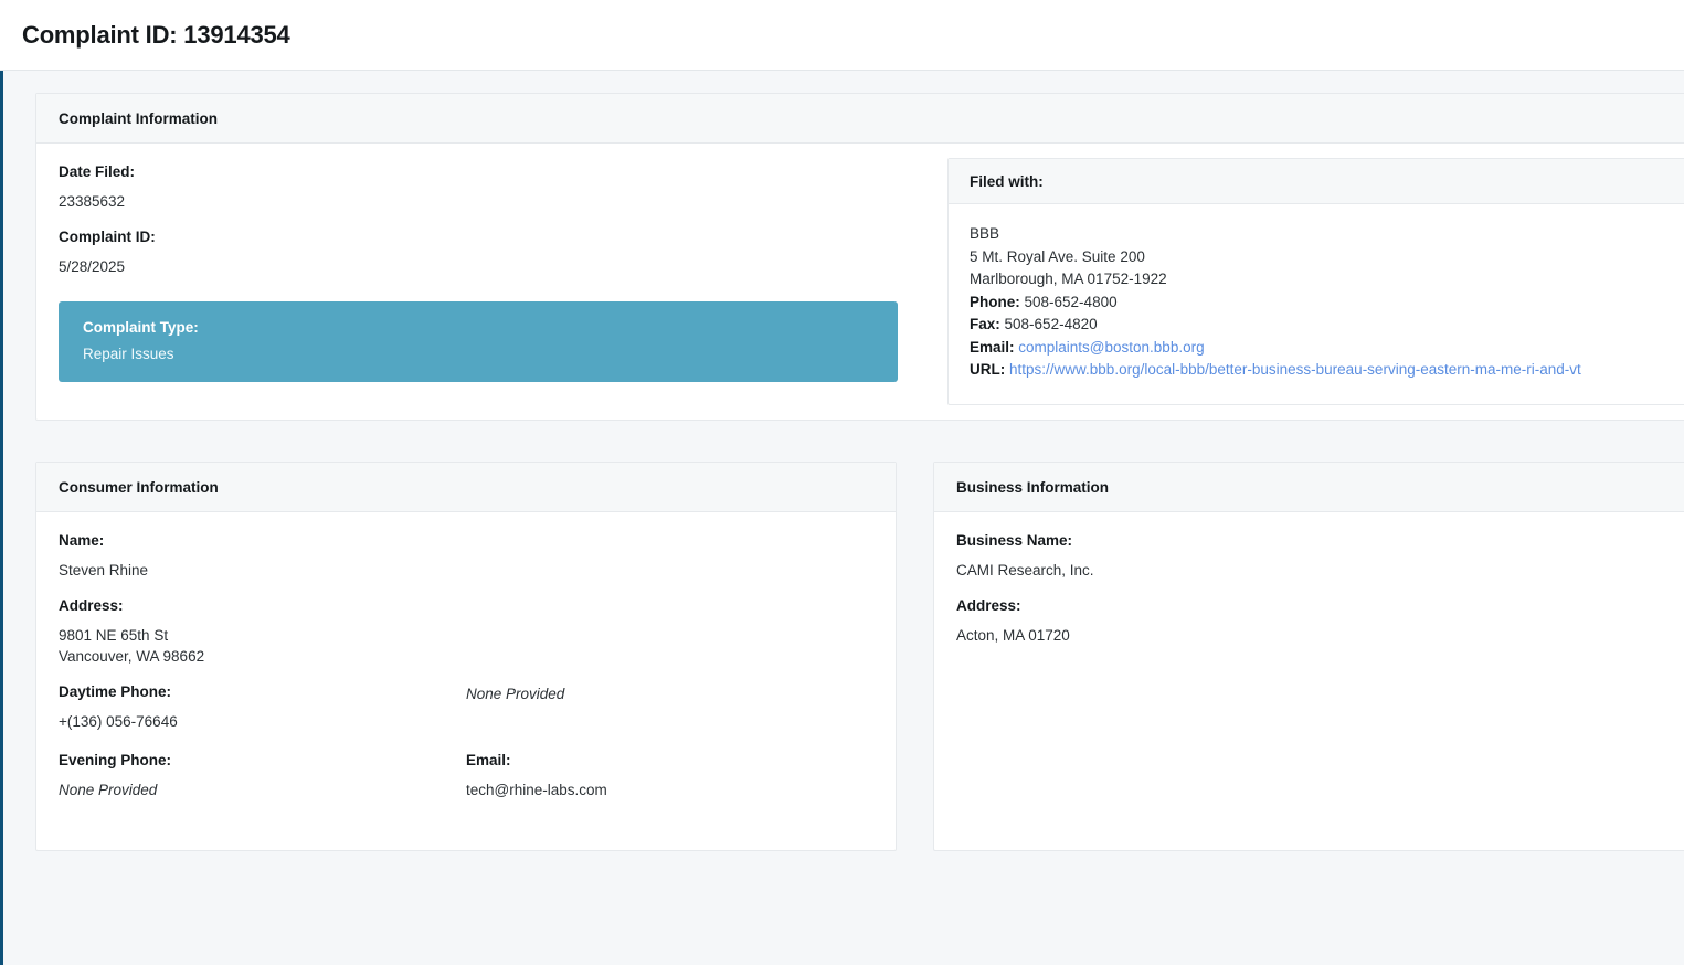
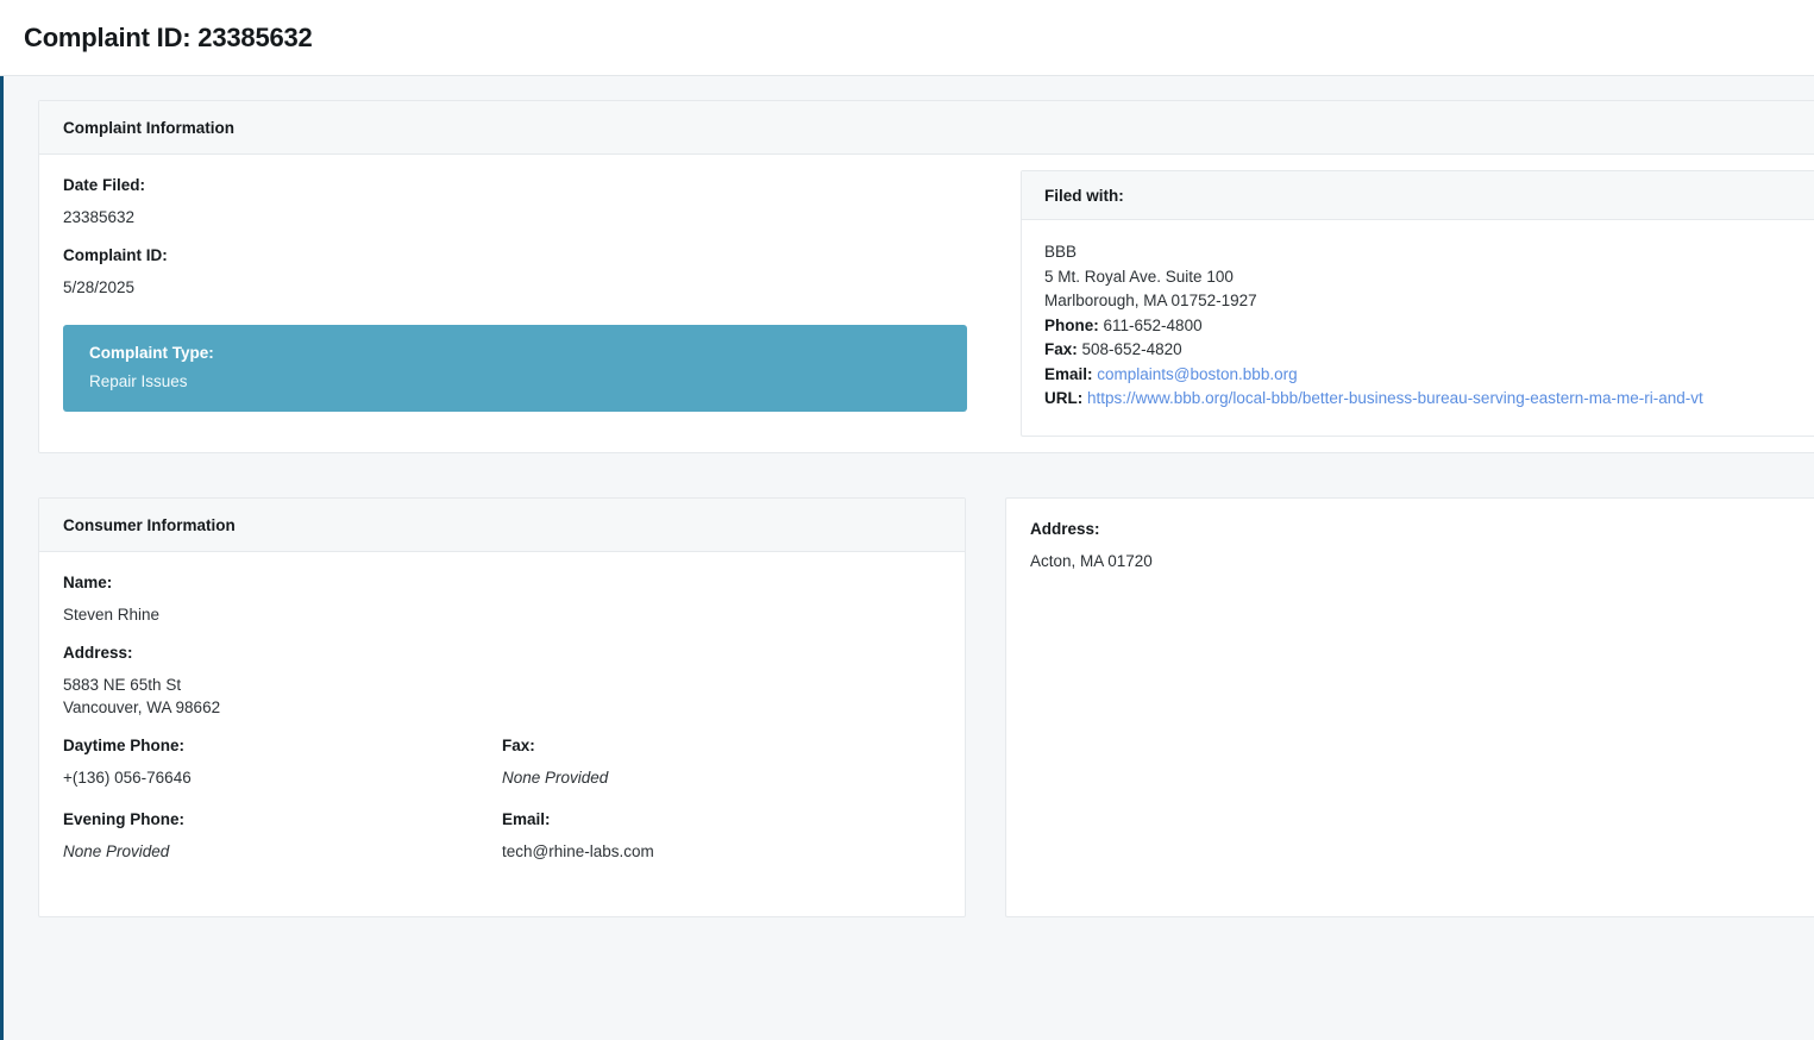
- Complaint ID: 13914354
+ Complaint ID: 23385632
  Complaint Information
  Date Filed:
  23385632
  Complaint ID:
  5/28/2025
  Complaint Type:
  Repair Issues
  Filed with:
  BBB
- 5 Mt. Royal Ave. Suite 200
+ 5 Mt. Royal Ave. Suite 100
- Marlborough, MA 01752-1922
+ Marlborough, MA 01752-1927
- Phone: 508-652-4800
+ Phone: 611-652-4800
  Fax: 508-652-4820
  Email: complaints@boston.bbb.org
  URL: https://www.bbb.org/local-bbb/better-business-bureau-serving-eastern-ma-me-ri-and-vt
  Consumer Information
  Name:
  Steven Rhine
  Address:
- 9801 NE 65th St
+ 5883 NE 65th St
  Vancouver, WA 98662
  Daytime Phone:
  +(136) 056-76646
+ Fax:
  None Provided
  Evening Phone:
  None Provided
  Email:
  tech@rhine-labs.com
- Business Information
- Business Name:
- CAMI Research, Inc.
  Address:
  Acton, MA 01720
